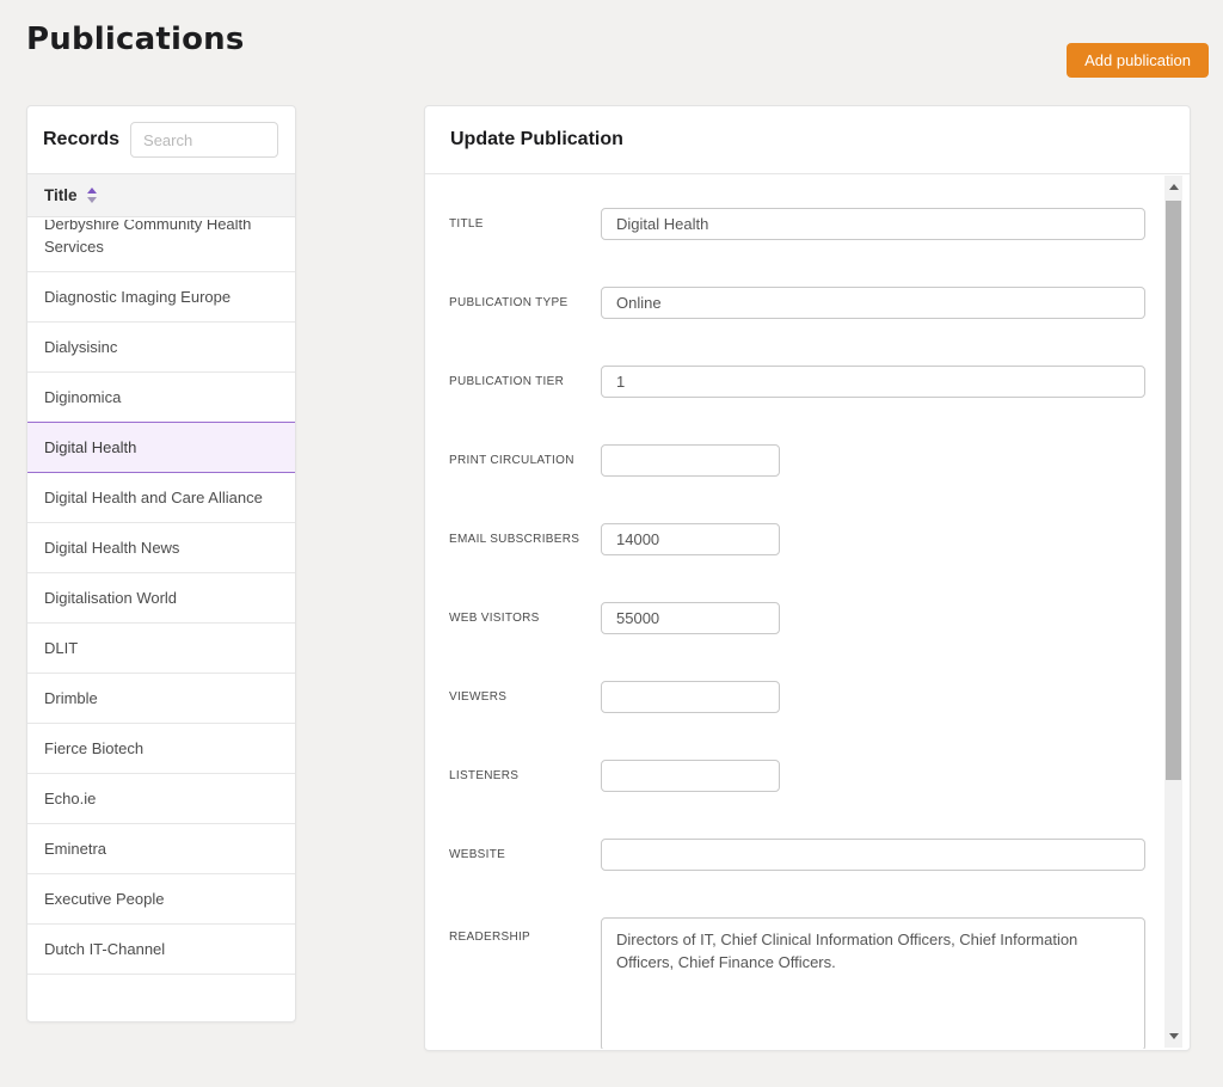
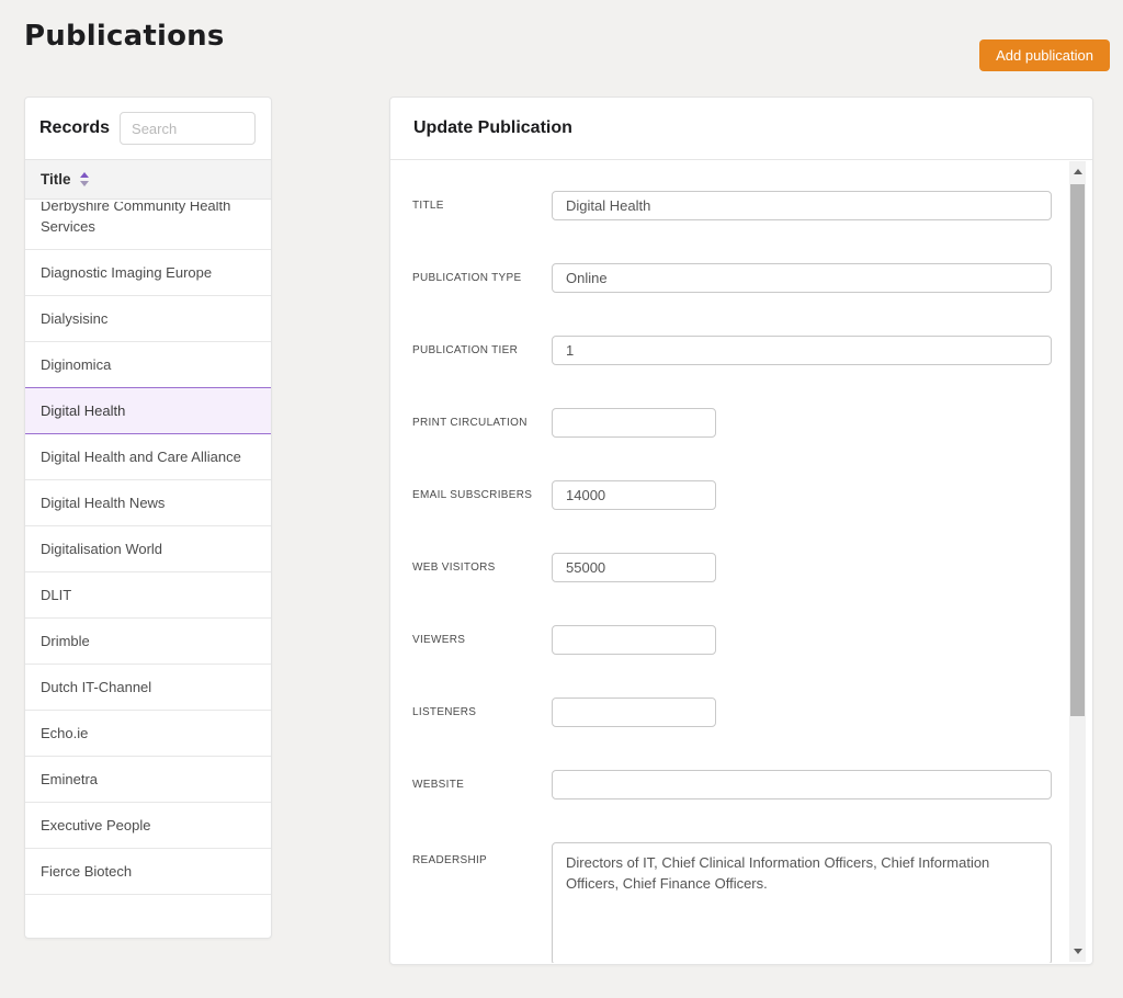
  Publications
  Add publication
  Records
  Search
  Title
  Derbyshire Community Health Services
  Diagnostic Imaging Europe
  Dialysisinc
  Diginomica
  Digital Health
  Digital Health and Care Alliance
  Digital Health News
  Digitalisation World
  DLIT
  Drimble
- Fierce Biotech
+ Dutch IT-Channel
  Echo.ie
  Eminetra
  Executive People
- Dutch IT-Channel
+ Fierce Biotech
  Update Publication
  TITLE
  Digital Health
  PUBLICATION TYPE
  Online
  PUBLICATION TIER
  1
  PRINT CIRCULATION
  EMAIL SUBSCRIBERS
  14000
  WEB VISITORS
  55000
  VIEWERS
  LISTENERS
  WEBSITE
  READERSHIP
